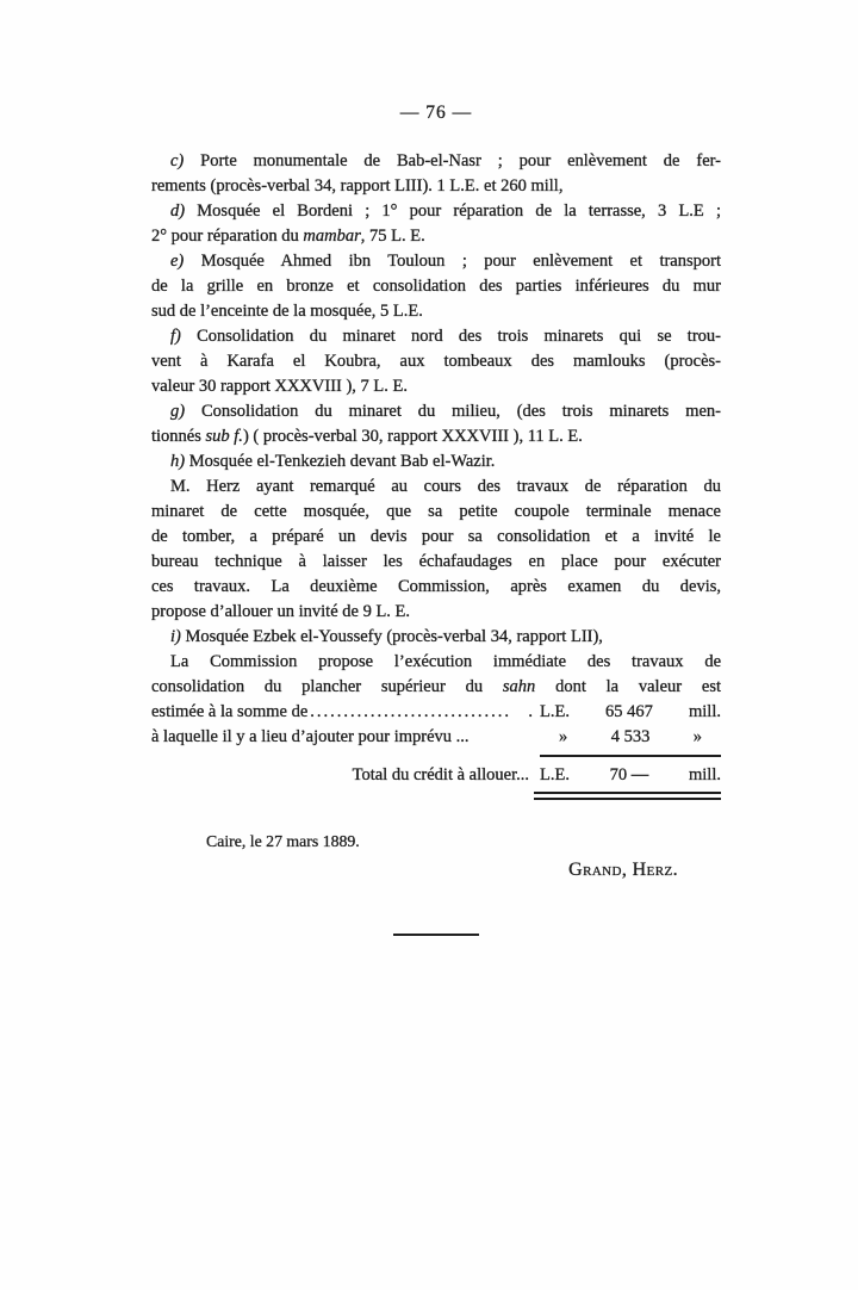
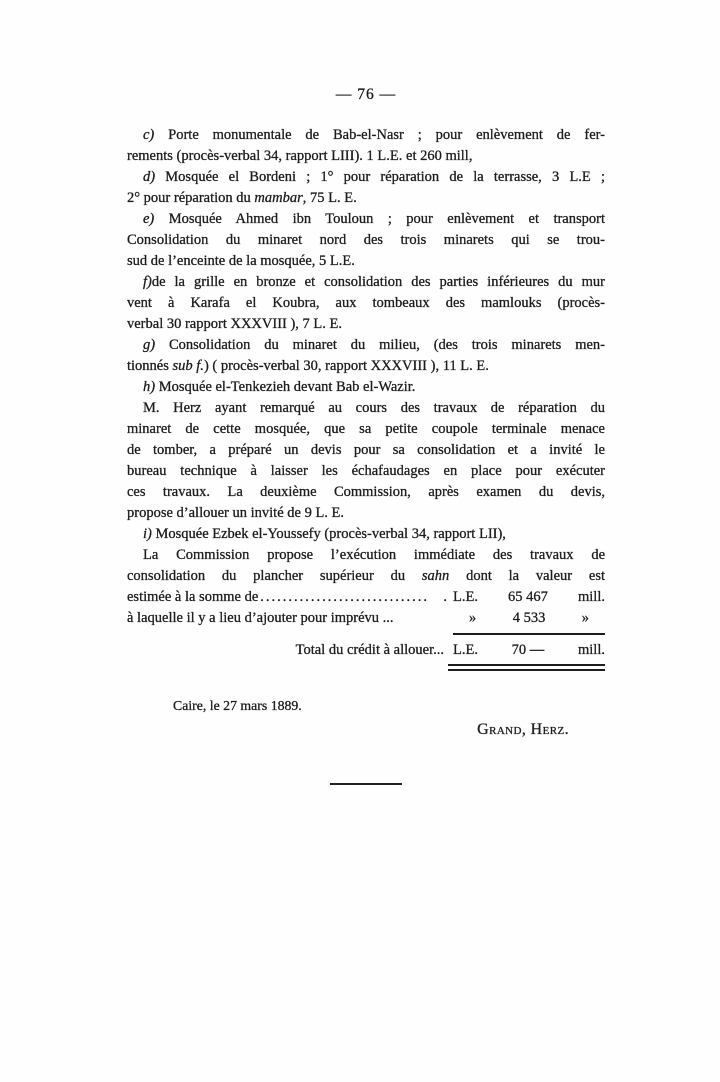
  — 76 —
  c) Porte monumentale de Bab-el-Nasr ; pour enlèvement de fer-
  rements (procès-verbal 34, rapport LIII). 1 L.E. et 260 mill,
  d) Mosquée el Bordeni ; 1° pour réparation de la terrasse, 3 L.E ;
  2° pour réparation du mambar, 75 L. E.
  e) Mosquée Ahmed ibn Touloun ; pour enlèvement et transport
- de la grille en bronze et consolidation des parties inférieures du mur
+ Consolidation du minaret nord des trois minarets qui se trou-
  sud de l’enceinte de la mosquée, 5 L.E.
- f) Consolidation du minaret nord des trois minarets qui se trou-
+ f)de la grille en bronze et consolidation des parties inférieures du mur
  vent à Karafa el Koubra, aux tombeaux des mamlouks (procès-
- valeur 30 rapport XXXVIII ), 7 L. E.
+ verbal 30 rapport XXXVIII ), 7 L. E.
  g) Consolidation du minaret du milieu, (des trois minarets men-
  tionnés sub f.) ( procès-verbal 30, rapport XXXVIII ), 11 L. E.
  h) Mosquée el-Tenkezieh devant Bab el-Wazir.
  M. Herz ayant remarqué au cours des travaux de réparation du
  minaret de cette mosquée, que sa petite coupole terminale menace
  de tomber, a préparé un devis pour sa consolidation et a invité le
  bureau technique à laisser les échafaudages en place pour exécuter
  ces travaux. La deuxième Commission, après examen du devis,
  propose d’allouer un invité de 9 L. E.
  i) Mosquée Ezbek el-Youssefy (procès-verbal 34, rapport LII),
  La Commission propose l’exécution immédiate des travaux de
  consolidation du plancher supérieur du sahn dont la valeur est
  estimée à la somme de
  ..............................
  .
  L.E.
  65 467
  mill.
  à laquelle il y a lieu d’ajouter pour imprévu ...
  »
  4 533
  »
  Total du crédit à allouer...
  L.E.
  70 —
  mill.
  Caire, le 27 mars 1889.
  Grand, Herz.
